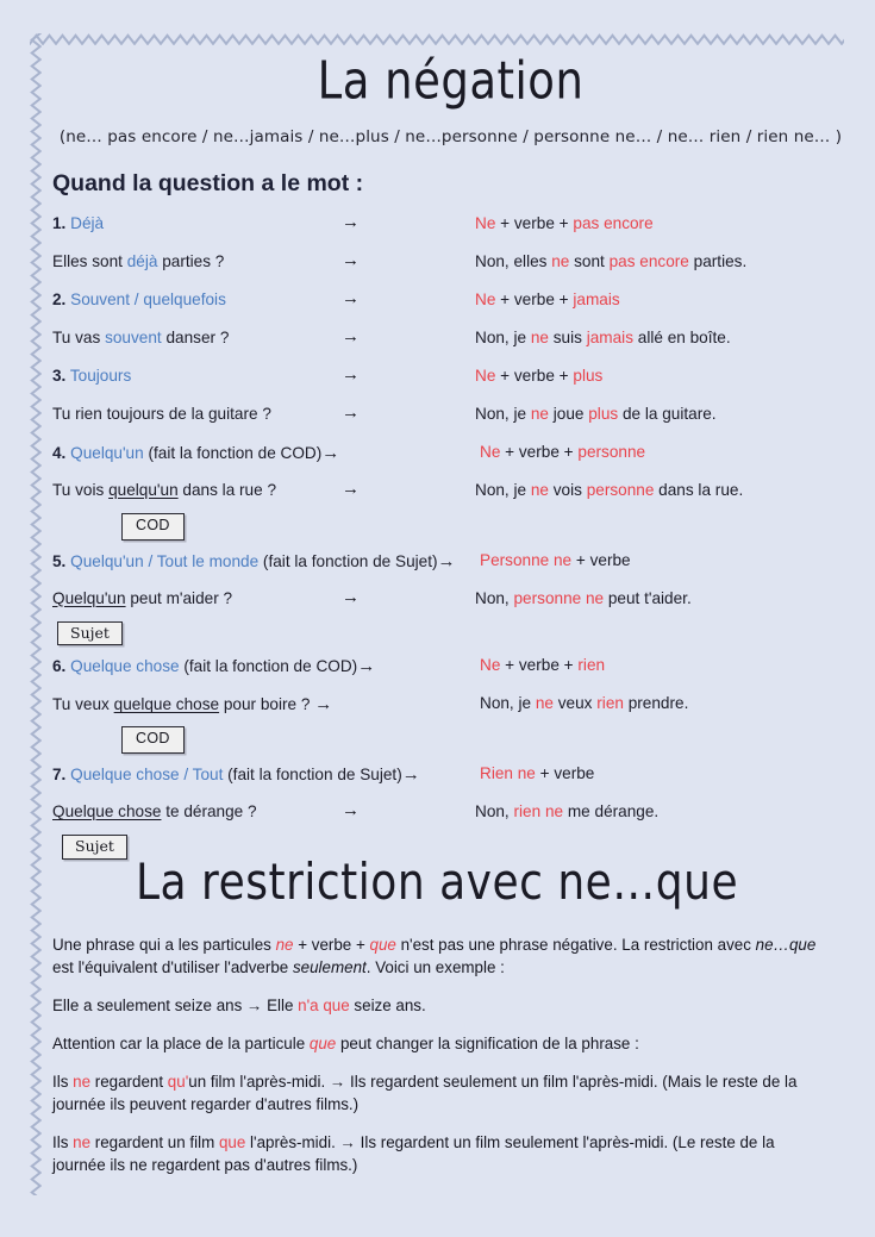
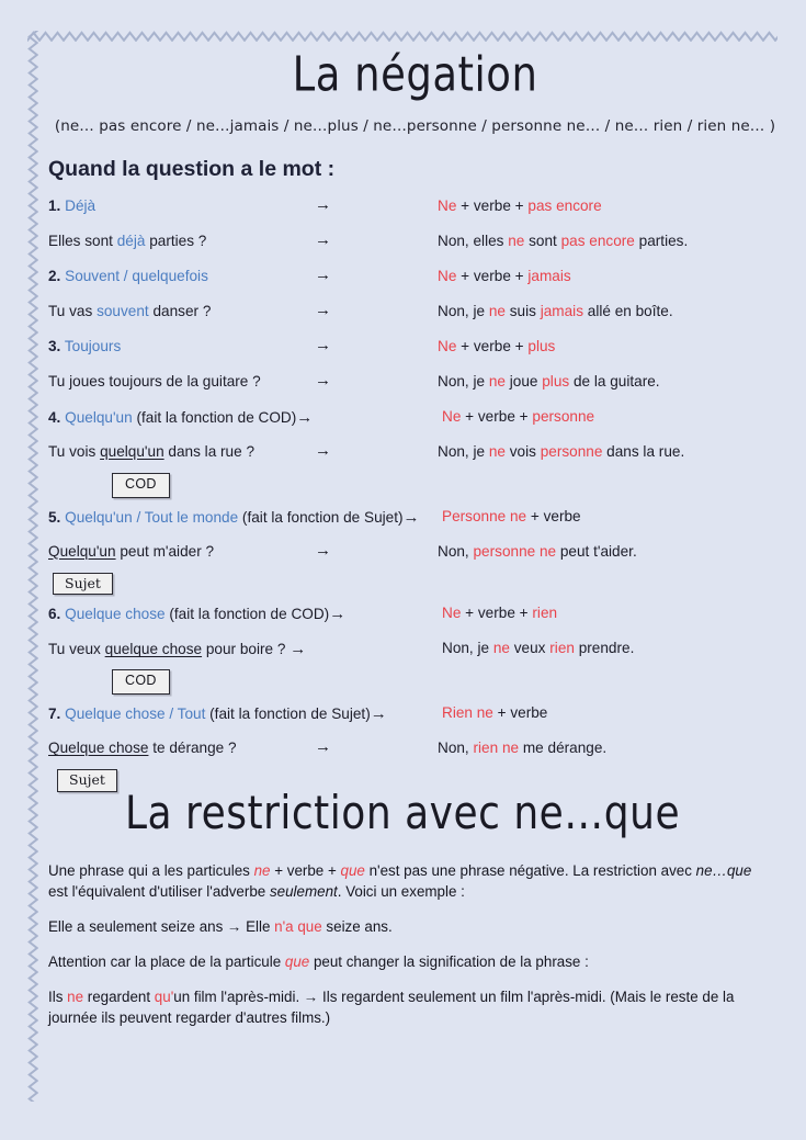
  La négation
  (ne… pas encore / ne…jamais / ne…plus / ne…personne / personne ne… / ne… rien / rien ne… )
  Quand la question a le mot :
  1. Déjà
  →
  Ne + verbe + pas encore
  Elles sont déjà parties ?
  →
  Non, elles ne sont pas encore parties.
  2. Souvent / quelquefois
  →
  Ne + verbe + jamais
  Tu vas souvent danser ?
  →
  Non, je ne suis jamais allé en boîte.
  3. Toujours
  →
  Ne + verbe + plus
- Tu rien toujours de la guitare ?
+ Tu joues toujours de la guitare ?
  →
  Non, je ne joue plus de la guitare.
  4. Quelqu'un (fait la fonction de COD)→
  Ne + verbe + personne
  Tu vois quelqu'un dans la rue ?
  →
  Non, je ne vois personne dans la rue.
  COD
  5. Quelqu'un / Tout le monde (fait la fonction de Sujet)→
  Personne ne + verbe
  Quelqu'un peut m'aider ?
  →
  Non, personne ne peut t'aider.
  Sujet
  6. Quelque chose (fait la fonction de COD)→
  Ne + verbe + rien
  Tu veux quelque chose pour boire ? →
  Non, je ne veux rien prendre.
  COD
  7. Quelque chose / Tout (fait la fonction de Sujet)→
  Rien ne + verbe
  Quelque chose te dérange ?
  →
  Non, rien ne me dérange.
  Sujet
  La restriction avec ne…que
  Une phrase qui a les particules ne + verbe + que n'est pas une phrase négative. La restriction avec ne…que est l'équivalent d'utiliser l'adverbe seulement. Voici un exemple :
  Elle a seulement seize ans → Elle n'a que seize ans.
  Attention car la place de la particule que peut changer la signification de la phrase :
  Ils ne regardent qu'un film l'après-midi. → Ils regardent seulement un film l'après-midi. (Mais le reste de la journée ils peuvent regarder d'autres films.)
- Ils ne regardent un film que l'après-midi. → Ils regardent un film seulement l'après-midi. (Le reste de la journée ils ne regardent pas d'autres films.)
